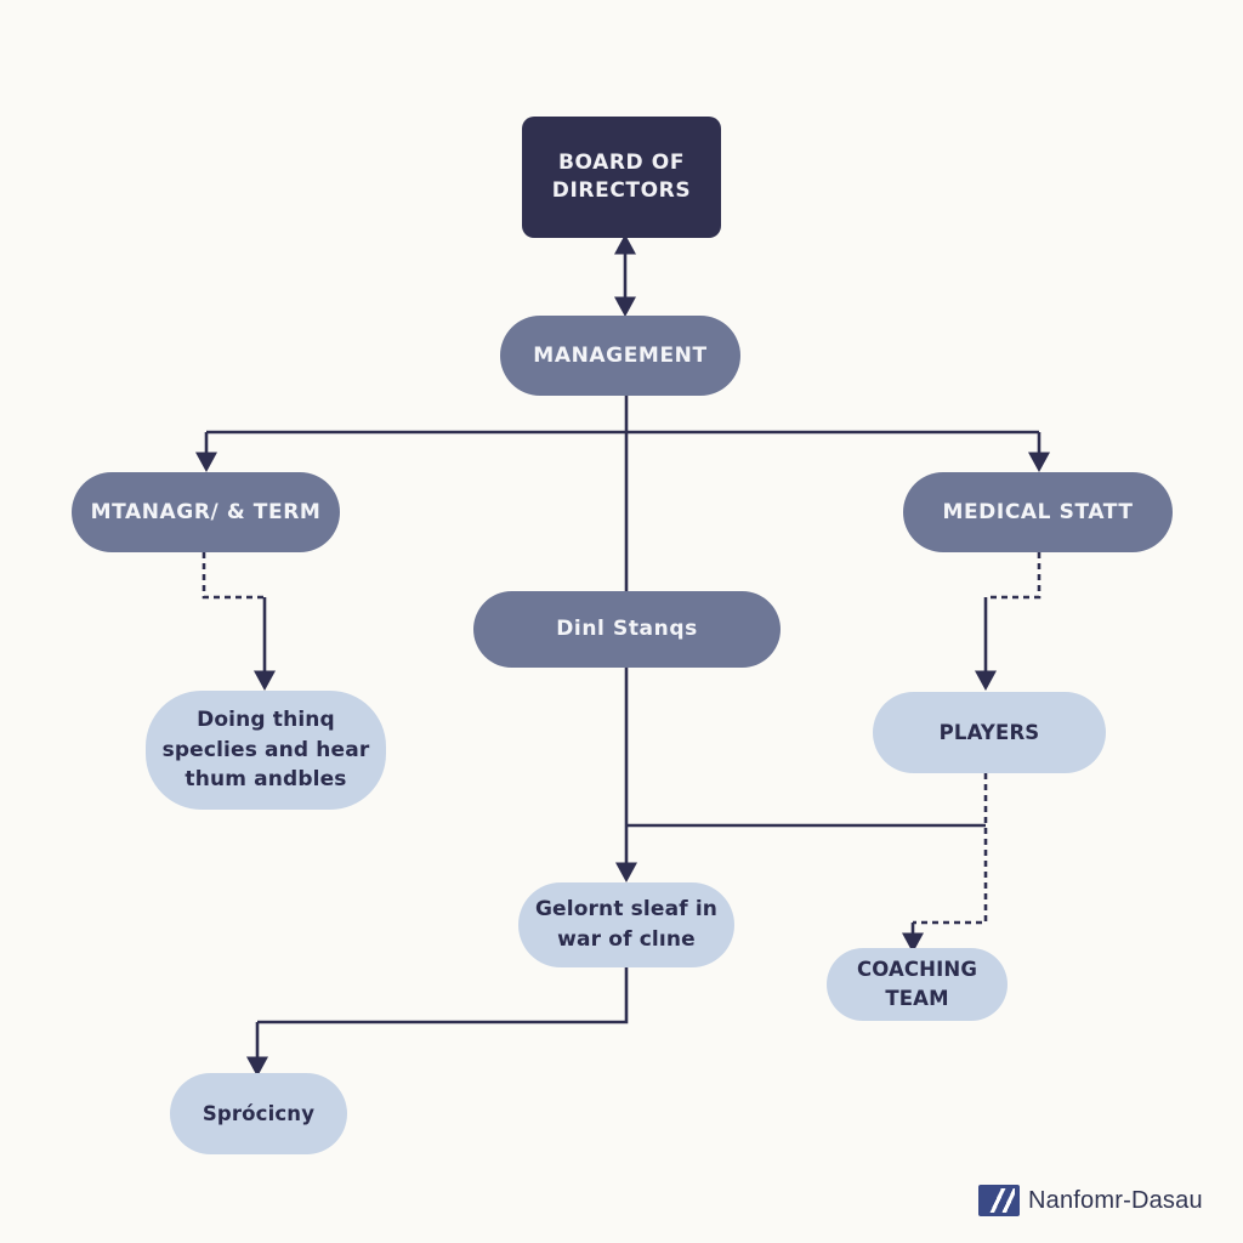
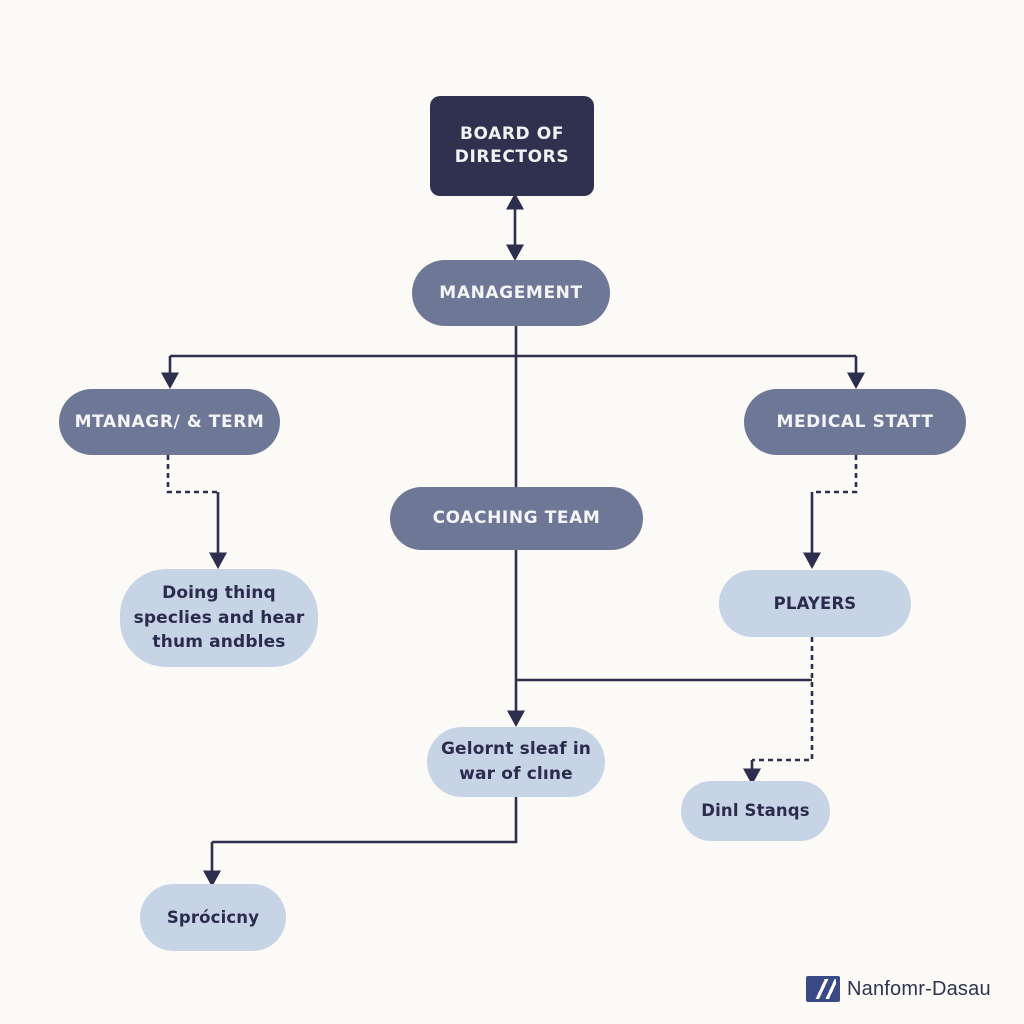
  BOARD OF
  DIRECTORS
  MANAGEMENT
  MTANAGR/ & TERM
  MEDICAL STATT
- Dinl Stanqs
+ COACHING TEAM
  Doing thinq
  speclies and hear
  thum andbles
  PLAYERS
  Gelornt sleaf in
  war of clıne
- COACHING TEAM
+ Dinl Stanqs
  Sprócicny
  Nanfomr-Dasau
